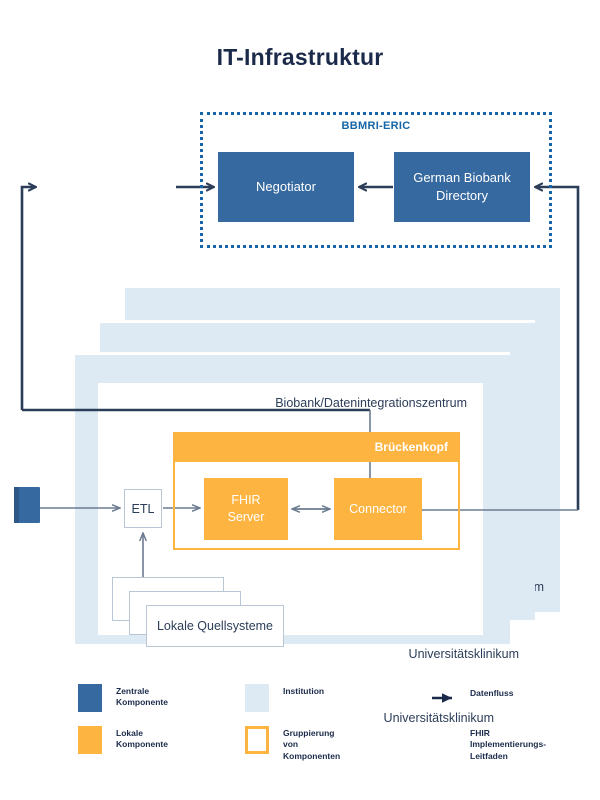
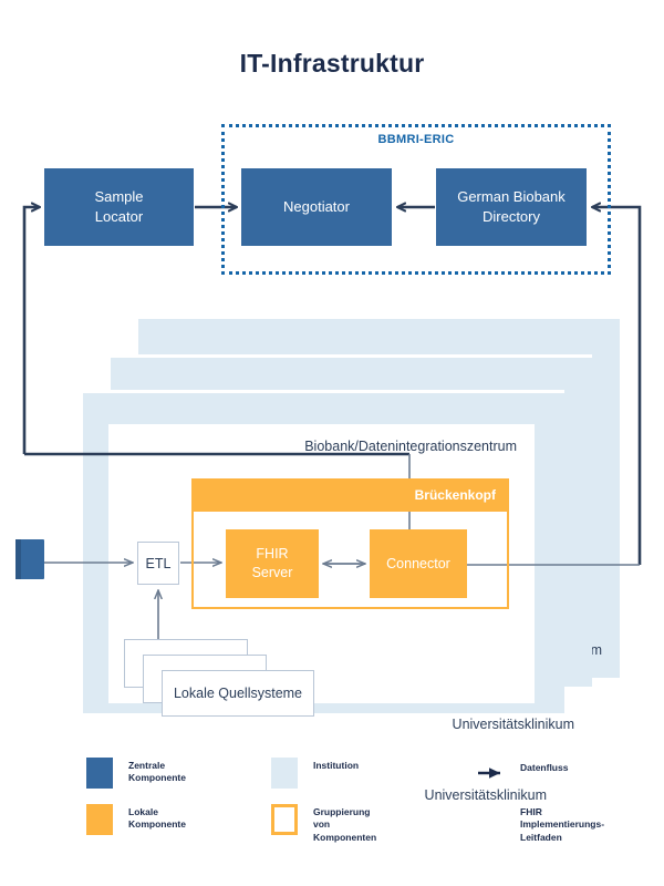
  IT-Infrastruktur
  Universitätsklinikum
  Universitätsklinikum
  Biobank/Datenintegrationszentrum
  BBMRI-ERIC
+ Sample
+ Locator
  Negotiator
  German Biobank
  Directory
  Brückenkopf
  FHIR
  Server
  Connector
  ETL
  Lokale Quellsysteme
  Zentrale Komponente
  Lokale Komponente
  Institution
  Gruppierung von
  Komponenten
  Datenfluss
  FHIR Implementierungs-
  Leitfaden
